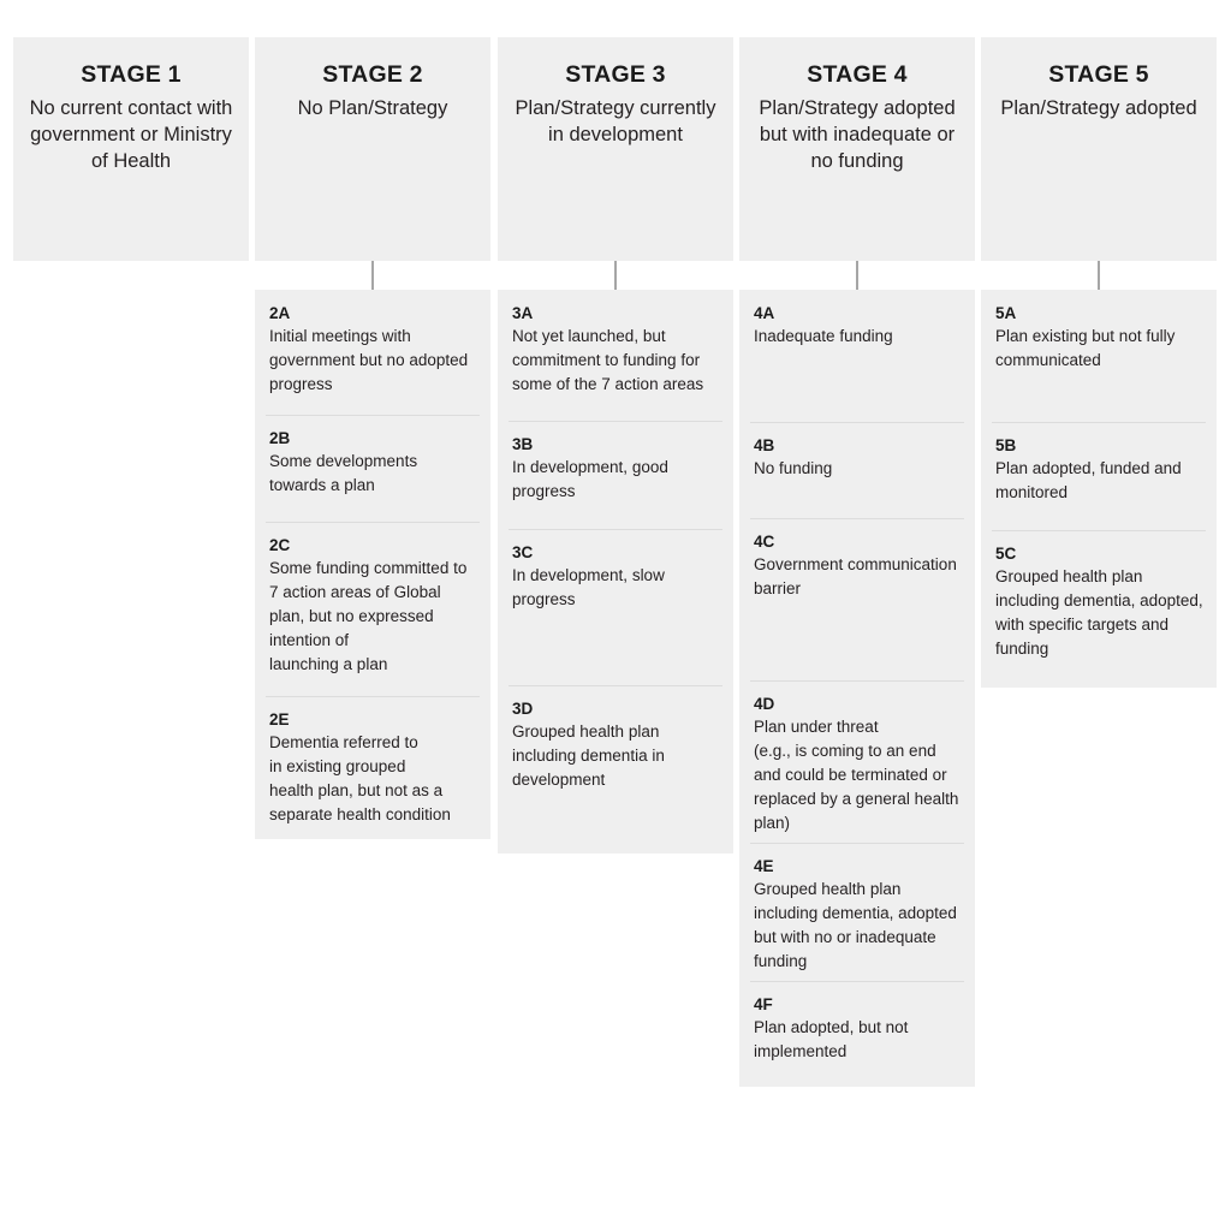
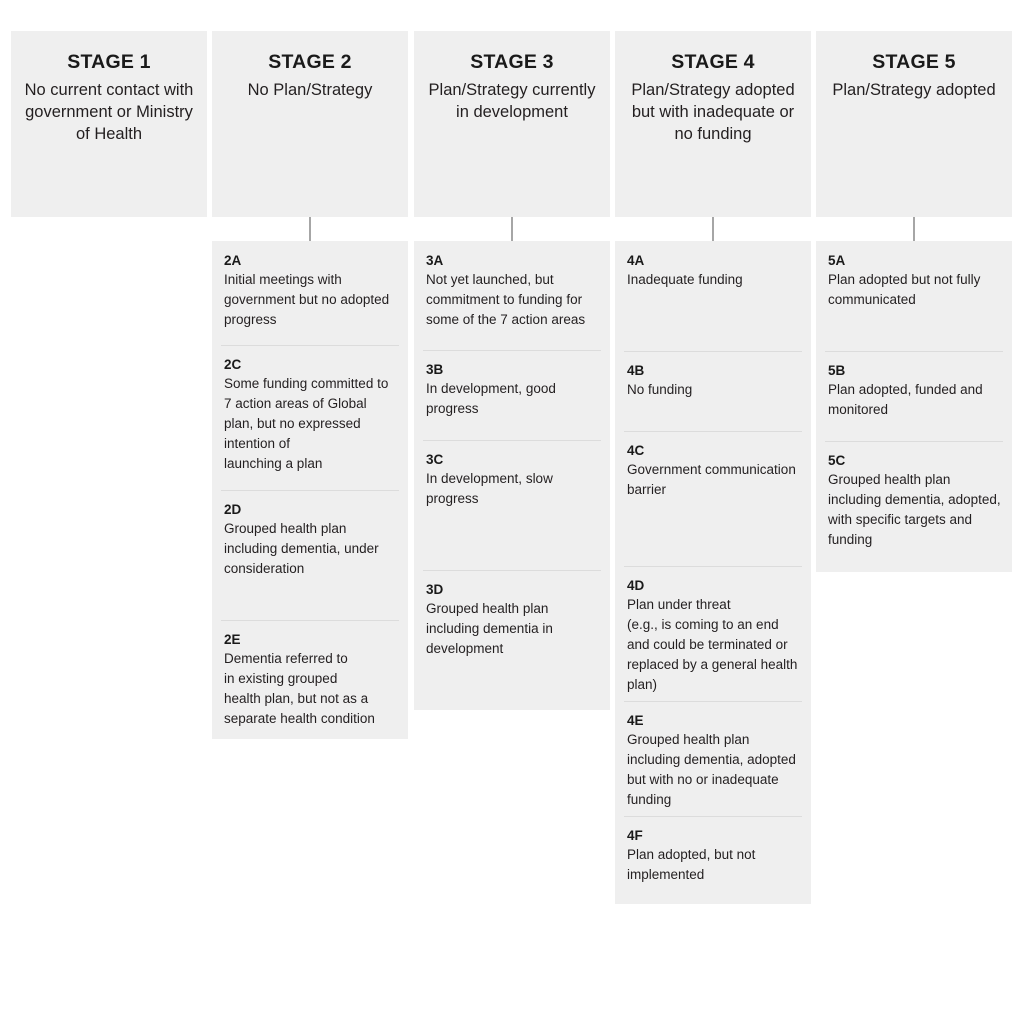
  STAGE 1
  No current contact with government or Ministry of Health
  STAGE 2
  No Plan/Strategy
  2A
  Initial meetings with government but no adopted progress
- 2B
- Some developments towards a plan
  2C
  Some funding committed to 7 action areas of Global plan, but no expressed intention of
  launching a plan
+ 2D
+ Grouped health plan including dementia, under consideration
  2E
  Dementia referred to
  in existing grouped
  health plan, but not as a separate health condition
  STAGE 3
  Plan/Strategy currently in development
  3A
  Not yet launched, but commitment to funding for some of the 7 action areas
  3B
  In development, good progress
  3C
  In development, slow progress
  3D
  Grouped health plan including dementia in development
  STAGE 4
  Plan/Strategy adopted but with inadequate or no funding
  4A
  Inadequate funding
  4B
  No funding
  4C
  Government communication barrier
  4D
  Plan under threat
  (e.g., is coming to an end and could be terminated or replaced by a general health plan)
  4E
  Grouped health plan including dementia, adopted but with no or inadequate funding
  4F
  Plan adopted, but not implemented
  STAGE 5
  Plan/Strategy adopted
  5A
- Plan existing but not fully communicated
+ Plan adopted but not fully communicated
  5B
  Plan adopted, funded and monitored
  5C
  Grouped health plan including dementia, adopted, with specific targets and funding
